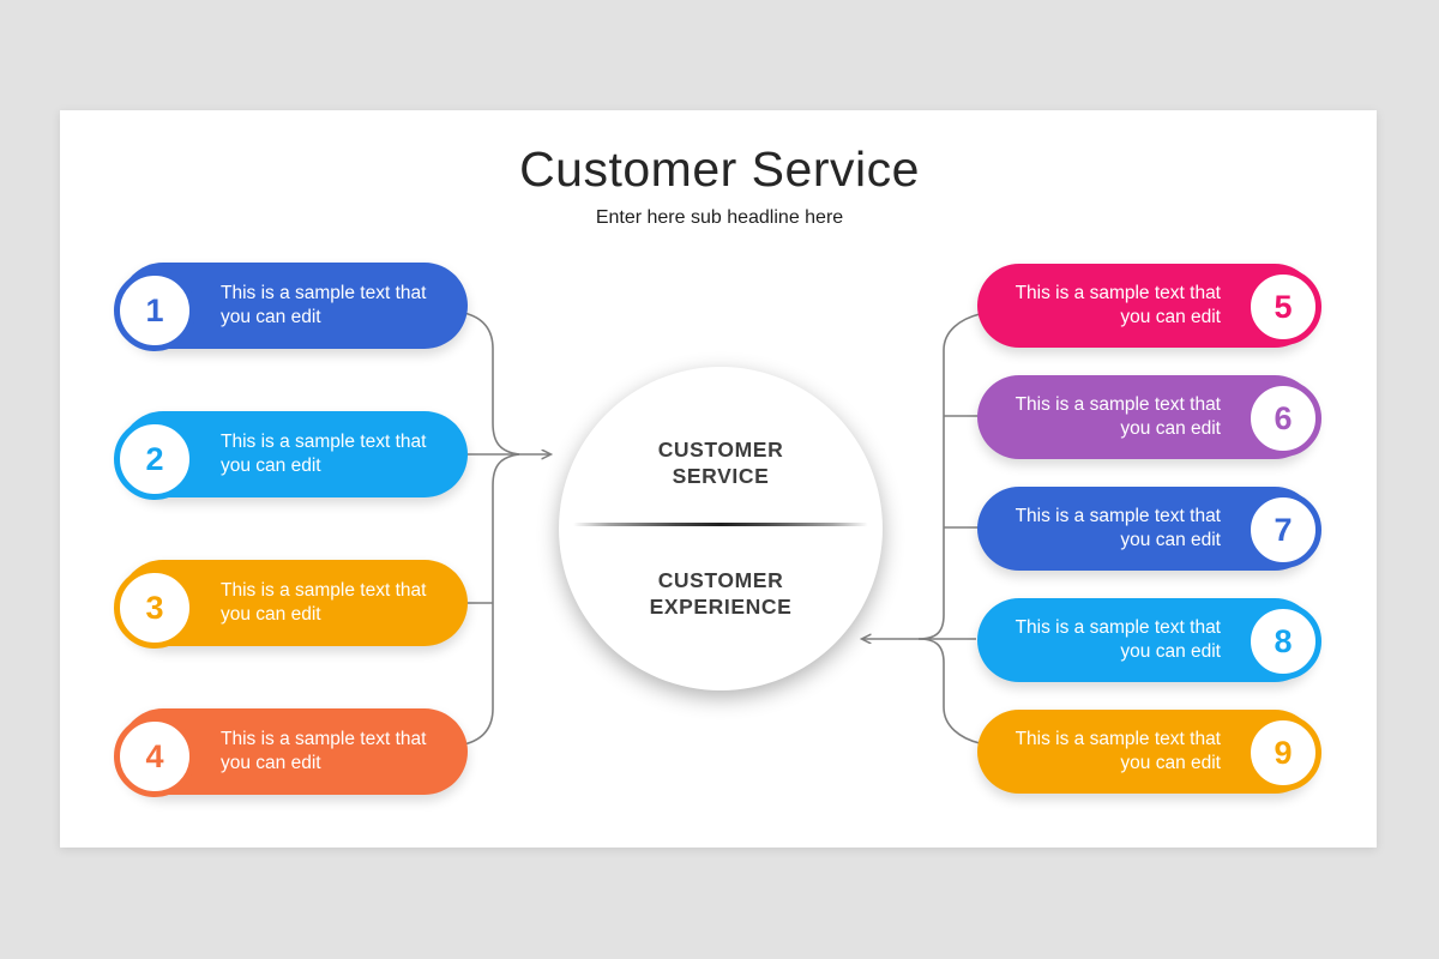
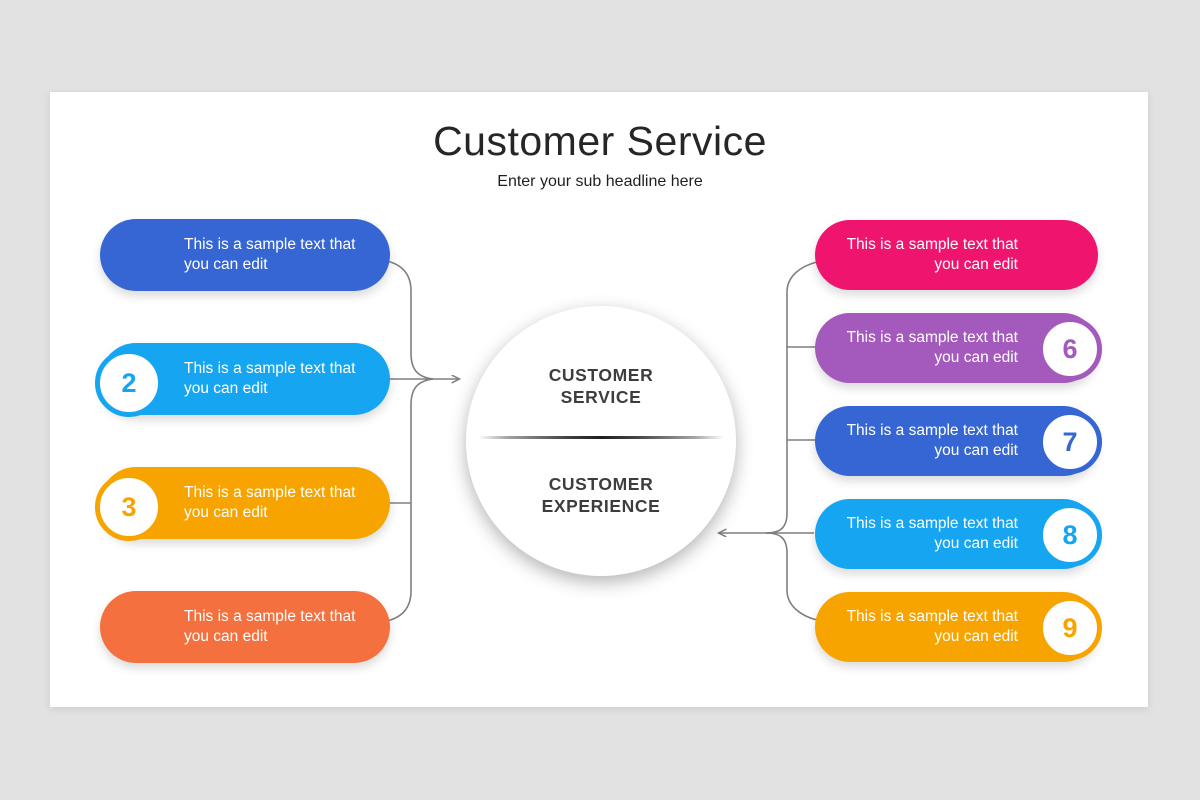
  Customer Service
- Enter here sub headline here
+ Enter your sub headline here
  This is a sample text that you can edit
- 1
  This is a sample text that you can edit
  2
  This is a sample text that you can edit
  3
  This is a sample text that you can edit
- 4
  This is a sample text that you can edit
- 5
  This is a sample text that you can edit
  6
  This is a sample text that you can edit
  7
  This is a sample text that you can edit
  8
  This is a sample text that you can edit
  9
  CUSTOMER
  SERVICE
  CUSTOMER
  EXPERIENCE
